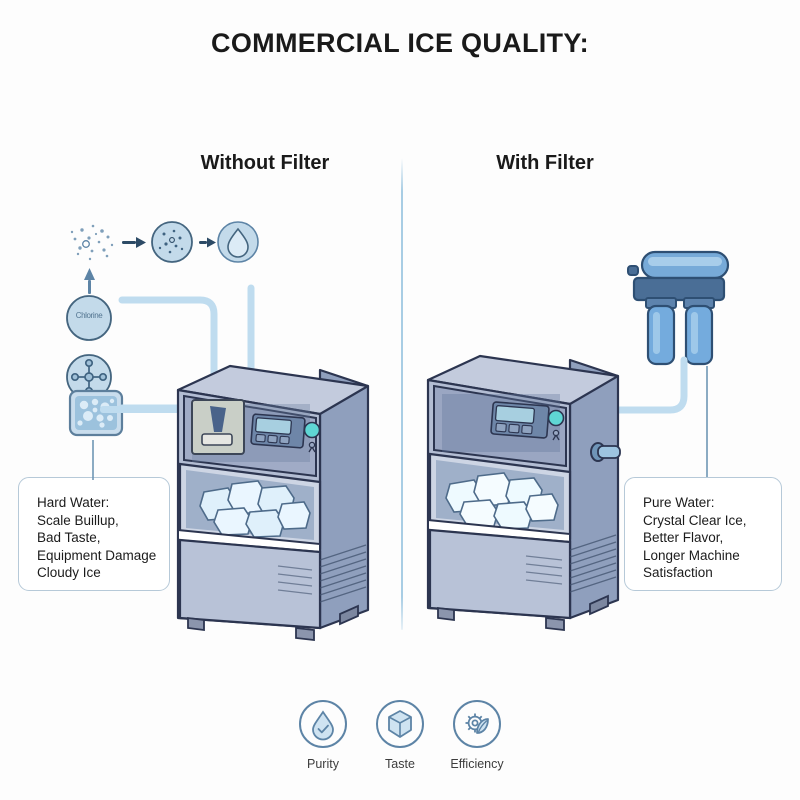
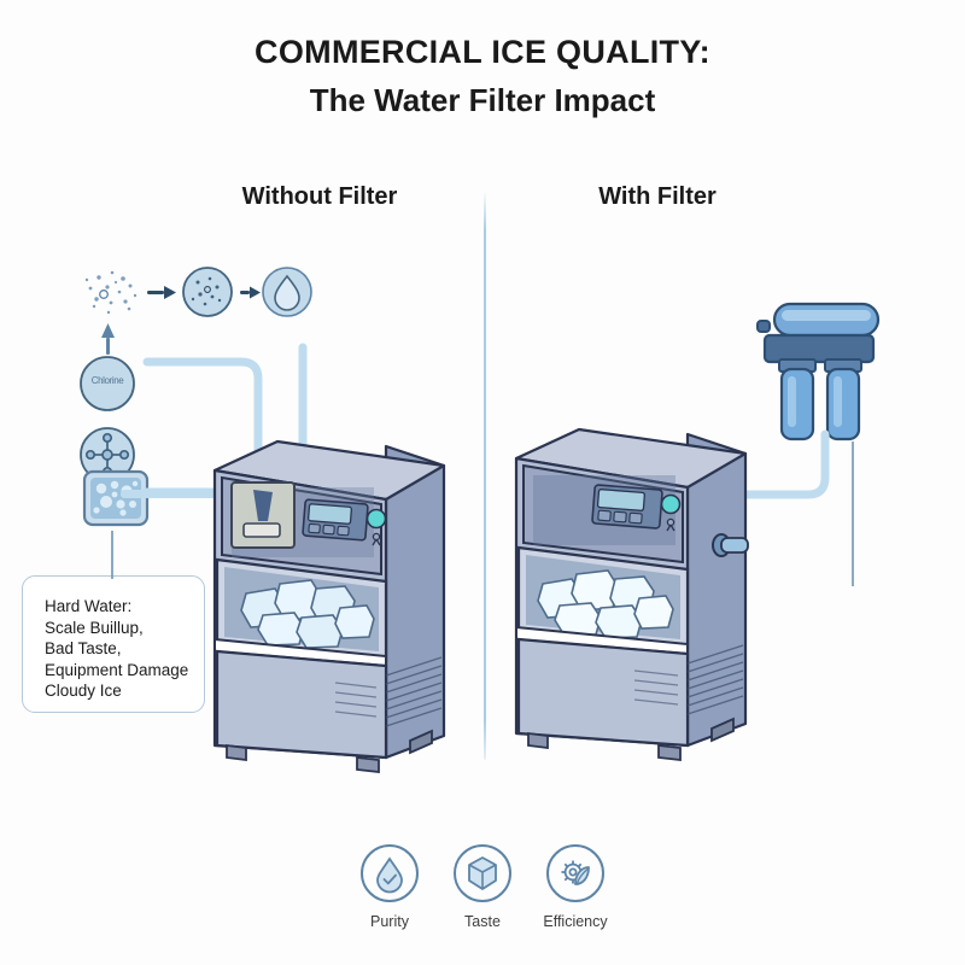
  COMMERCIAL ICE QUALITY:
+ The Water Filter Impact
  Without Filter
  With Filter
  Chlorine
  Hard Water:
  Scale Buillup,
  Bad Taste,
  Equipment Damage
  Cloudy Ice
- Pure Water:
- Crystal Clear Ice,
- Better Flavor,
- Longer Machine
- Satisfaction
  Purity
  Taste
  Efficiency
